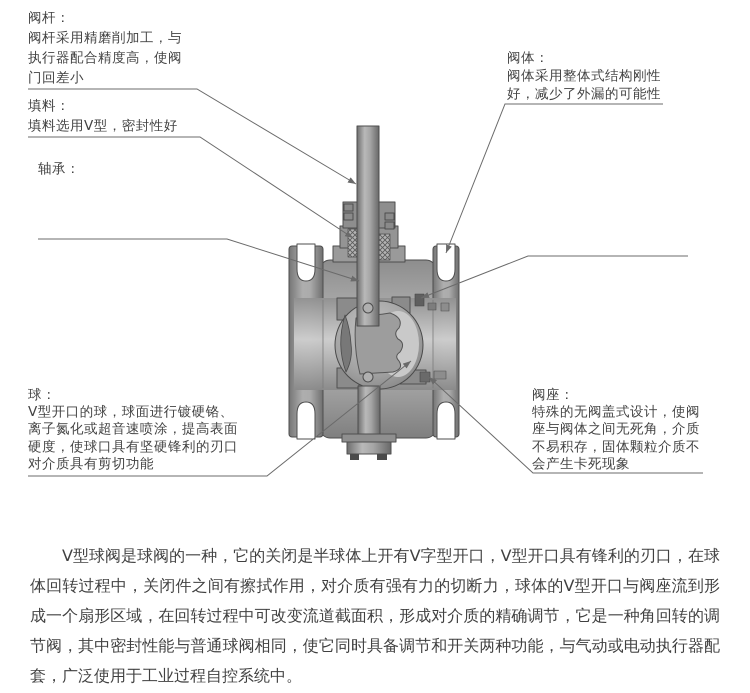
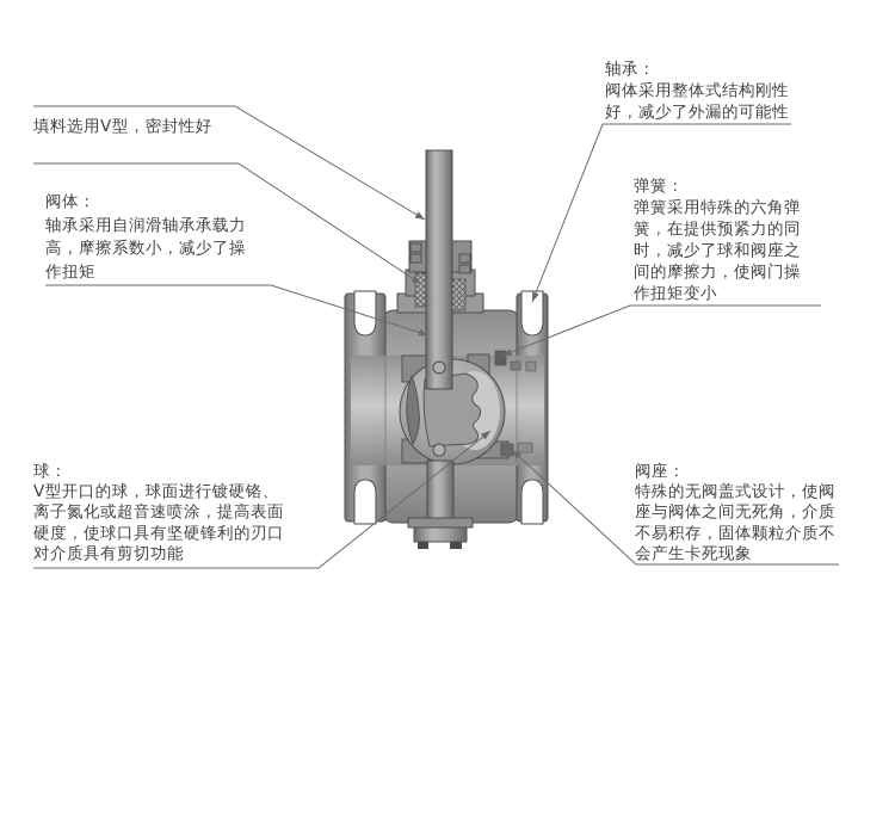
- 阀杆：
- 阀杆采用精磨削加工，与
- 执行器配合精度高，使阀
- 门回差小
- 填料：
  填料选用V型，密封性好
- 轴承：
+ 阀体：
+ 轴承采用自润滑轴承承载力
+ 高，摩擦系数小，减少了操
+ 作扭矩
  球：
  V型开口的球，球面进行镀硬铬、
  离子氮化或超音速喷涂，提高表面
  硬度，使球口具有坚硬锋利的刃口
  对介质具有剪切功能
- 阀体：
+ 轴承：
  阀体采用整体式结构刚性
  好，减少了外漏的可能性
+ 弹簧：
+ 弹簧采用特殊的六角弹
+ 簧，在提供预紧力的同
+ 时，减少了球和阀座之
+ 间的摩擦力，使阀门操
+ 作扭矩变小
  阀座：
  特殊的无阀盖式设计，使阀
  座与阀体之间无死角，介质
  不易积存，固体颗粒介质不
  会产生卡死现象
- V型球阀是球阀的一种，它的关闭是半球体上开有V字型开口，V型开口具有锋利的刃口，在球体回转过程中，关闭件之间有擦拭作用，对介质有强有力的切断力，球体的V型开口与阀座流到形成一个扇形区域，在回转过程中可改变流道截面积，形成对介质的精确调节，它是一种角回转的调节阀，其中密封性能与普通球阀相同，使它同时具备调节和开关两种功能，与气动或电动执行器配套，广泛使用于工业过程自控系统中。
